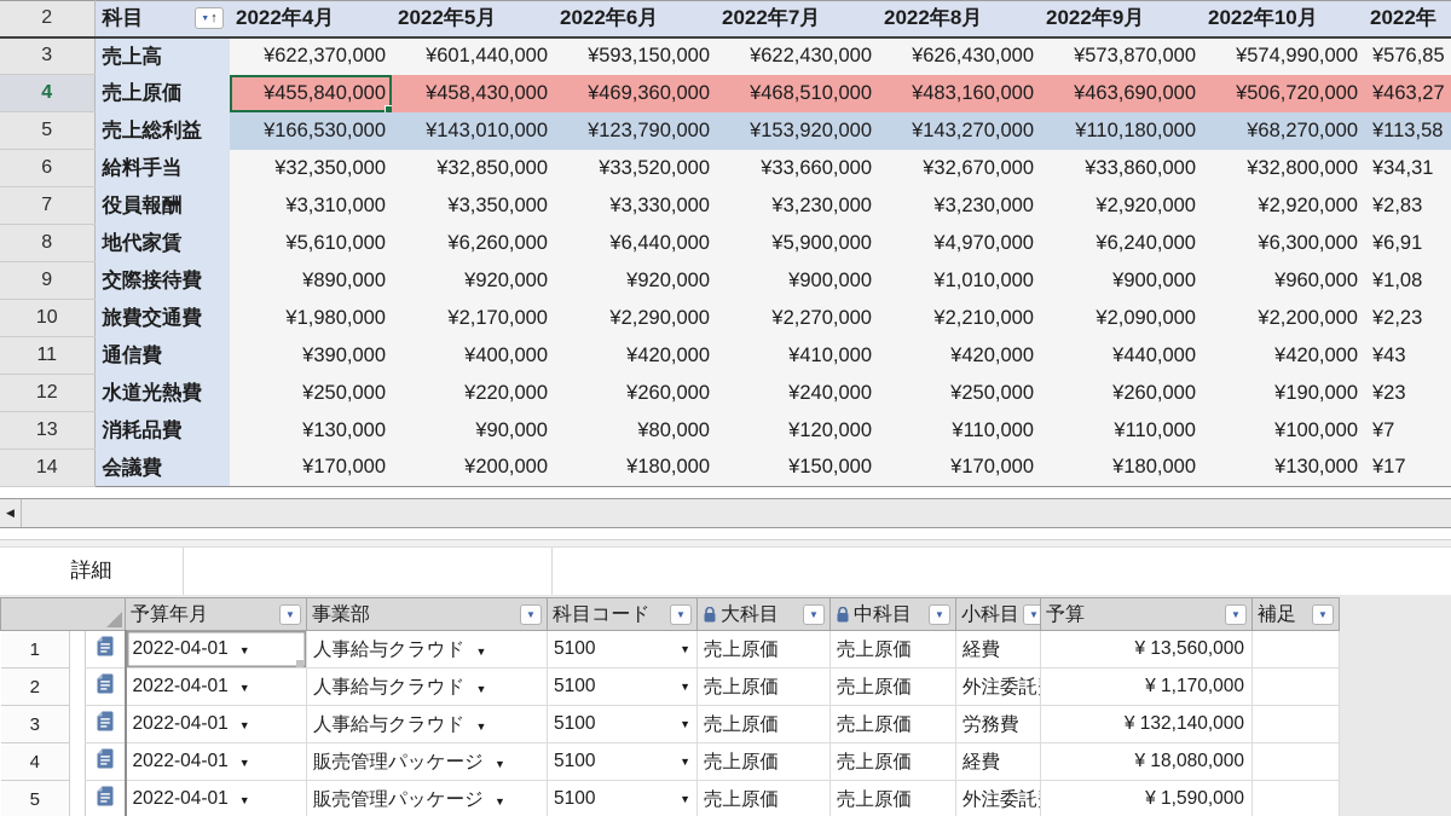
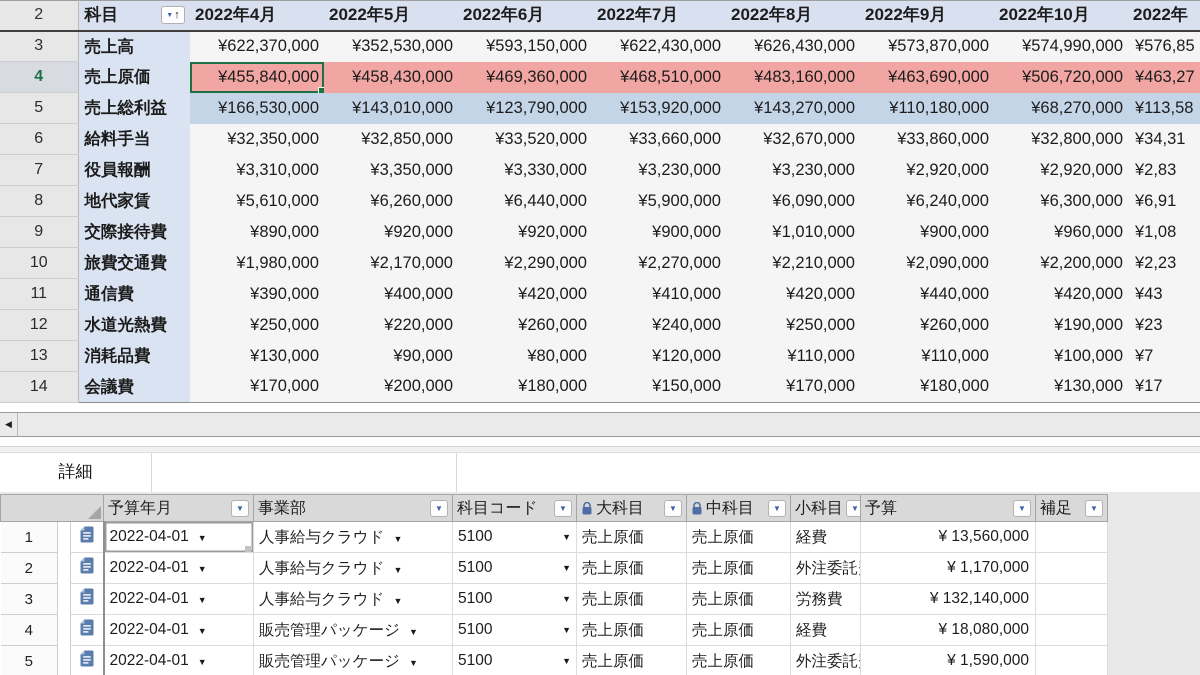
  2	科目 ↑		2022年4月	2022年5月	2022年6月	2022年7月	2022年8月	2022年9月	2022年10月	2022年
- 3	売上高	¥622,370,000	¥601,440,000	¥593,150,000	¥622,430,000	¥626,430,000	¥573,870,000	¥574,990,000	¥576,85
+ 3	売上高	¥622,370,000	¥352,530,000	¥593,150,000	¥622,430,000	¥626,430,000	¥573,870,000	¥574,990,000	¥576,85
  4	売上原価	¥455,840,000	¥458,430,000	¥469,360,000	¥468,510,000	¥483,160,000	¥463,690,000	¥506,720,000	¥463,27
  5	売上総利益	¥166,530,000	¥143,010,000	¥123,790,000	¥153,920,000	¥143,270,000	¥110,180,000	¥68,270,000	¥113,58
  6	給料手当	¥32,350,000	¥32,850,000	¥33,520,000	¥33,660,000	¥32,670,000	¥33,860,000	¥32,800,000	¥34,31
  7	役員報酬	¥3,310,000	¥3,350,000	¥3,330,000	¥3,230,000	¥3,230,000	¥2,920,000	¥2,920,000	¥2,83
- 8	地代家賃	¥5,610,000	¥6,260,000	¥6,440,000	¥5,900,000	¥4,970,000	¥6,240,000	¥6,300,000	¥6,91
+ 8	地代家賃	¥5,610,000	¥6,260,000	¥6,440,000	¥5,900,000	¥6,090,000	¥6,240,000	¥6,300,000	¥6,91
  9	交際接待費	¥890,000	¥920,000	¥920,000	¥900,000	¥1,010,000	¥900,000	¥960,000	¥1,08
  10	旅費交通費	¥1,980,000	¥2,170,000	¥2,290,000	¥2,270,000	¥2,210,000	¥2,090,000	¥2,200,000	¥2,23
  11	通信費	¥390,000	¥400,000	¥420,000	¥410,000	¥420,000	¥440,000	¥420,000	¥43
  12	水道光熱費	¥250,000	¥220,000	¥260,000	¥240,000	¥250,000	¥260,000	¥190,000	¥23
  13	消耗品費	¥130,000	¥90,000	¥80,000	¥120,000	¥110,000	¥110,000	¥100,000	¥7
  14	会議費	¥170,000	¥200,000	¥180,000	¥150,000	¥170,000	¥180,000	¥130,000	¥17
  ◀
  詳細
  	予算年月 ▼	事業部 ▼	科目コード ▼	大科目 ▼	中科目 ▼	小科目 ▼	予算 ▼	補足 ▼
  1			2022-04-01 ▼	人事給与クラウド ▼	▼5100	売上原価	売上原価	経費	¥ 13,560,000
  2			2022-04-01 ▼	人事給与クラウド ▼	▼5100	売上原価	売上原価	外注委託	¥ 1,170,000
  3			2022-04-01 ▼	人事給与クラウド ▼	▼5100	売上原価	売上原価	労務費	¥ 132,140,000
  4			2022-04-01 ▼	販売管理パッケージ ▼	▼5100	売上原価	売上原価	経費	¥ 18,080,000
  5			2022-04-01 ▼	販売管理パッケージ ▼	▼5100	売上原価	売上原価	外注委託	¥ 1,590,000
